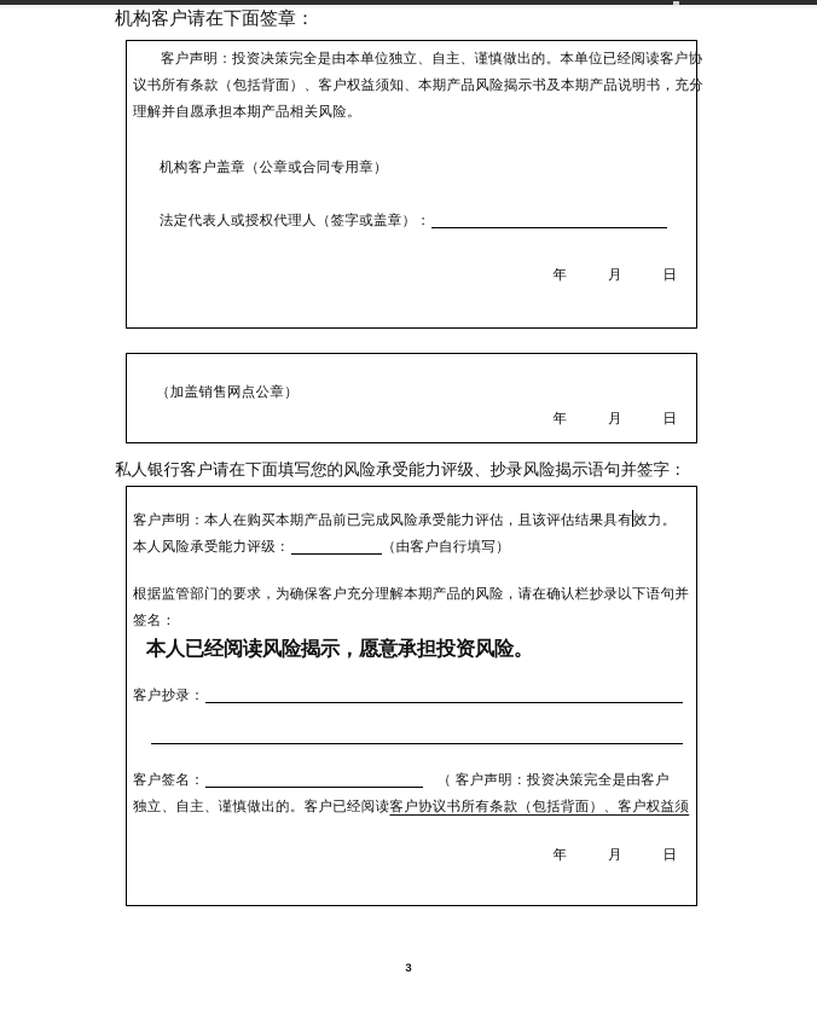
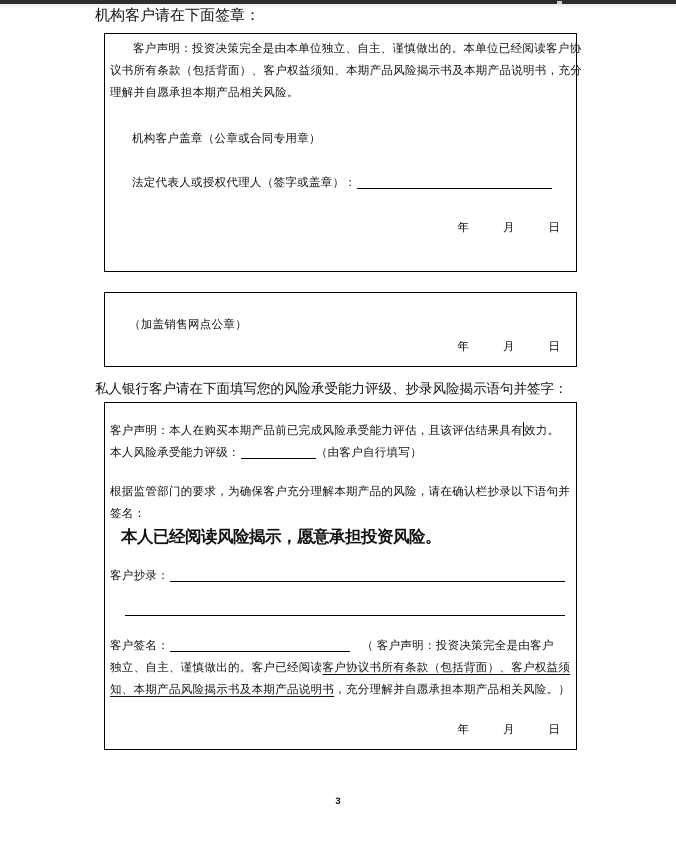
  机构客户请在下面签章：
  客户声明：投资决策完全是由本单位独立、自主、谨慎做出的。本单位已经阅读客户协
  议书所有条款（包括背面）、客户权益须知、本期产品风险揭示书及本期产品说明书，充分
  理解并自愿承担本期产品相关风险。
  机构客户盖章（公章或合同专用章）
  法定代表人或授权代理人（签字或盖章）：
  年 月 日
  （加盖销售网点公章）
  年 月 日
  私人银行客户请在下面填写您的风险承受能力评级、抄录风险揭示语句并签字：
  客户声明：本人在购买本期产品前已完成风险承受能力评估，且该评估结果具有效力。
  本人风险承受能力评级： （由客户自行填写）
  根据监管部门的要求，为确保客户充分理解本期产品的风险，请在确认栏抄录以下语句并
  签名：
  本人已经阅读风险揭示，愿意承担投资风险。
  客户抄录：
  客户签名： （ 客户声明：投资决策完全是由客户
  独立、自主、谨慎做出的。客户已经阅读客户协议书所有条款（包括背面）、客户权益须
+ 知、本期产品风险揭示书及本期产品说明书，充分理解并自愿承担本期产品相关风险。）
  年 月 日
  3
